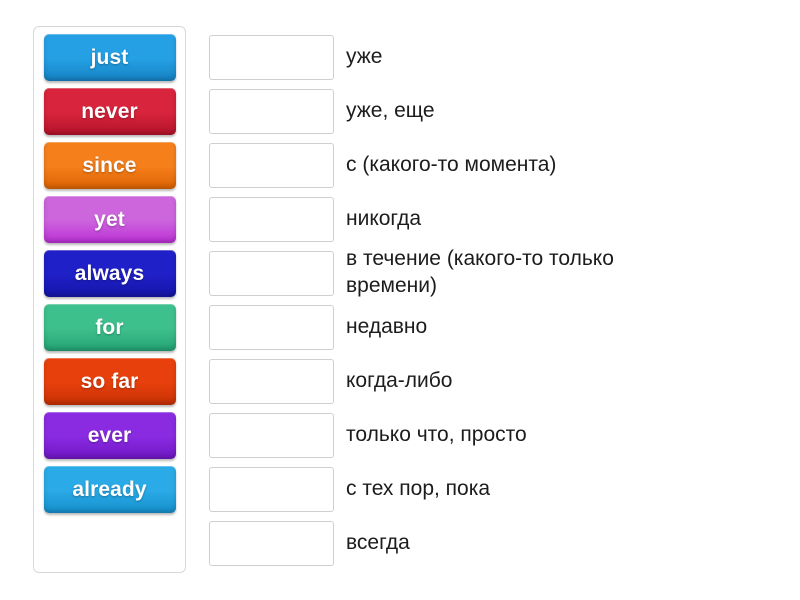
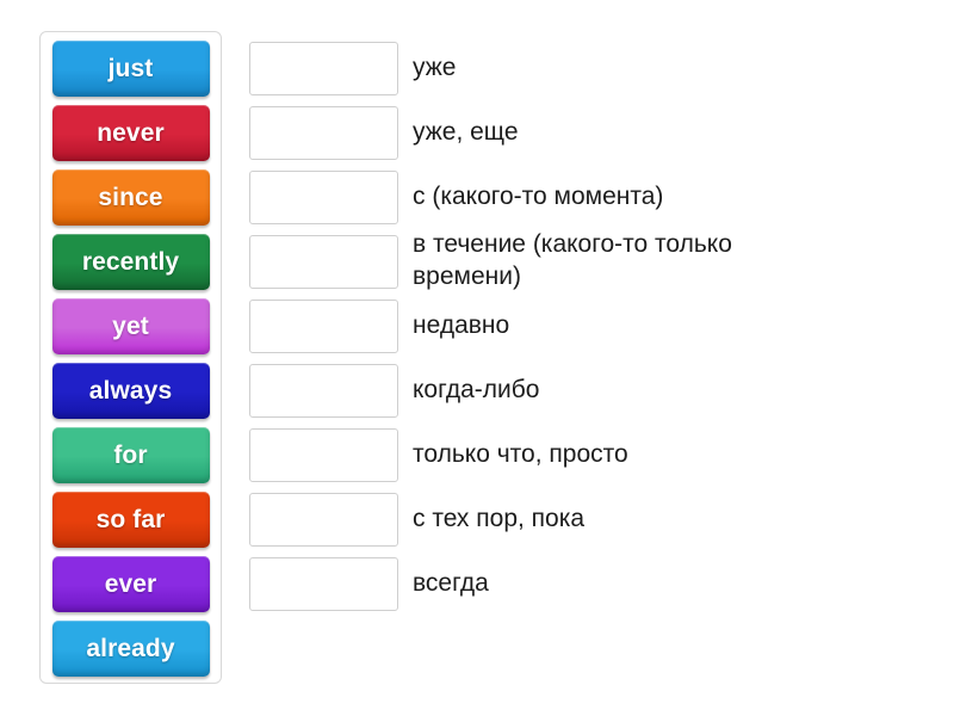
  just
  never
  since
+ recently
  yet
  always
  for
  so far
  ever
  already
  уже
  уже, еще
  с (какого-то момента)
- никогда
  в течение (какого-то только времени)
  недавно
  когда-либо
  только что, просто
  с тех пор, пока
  всегда
